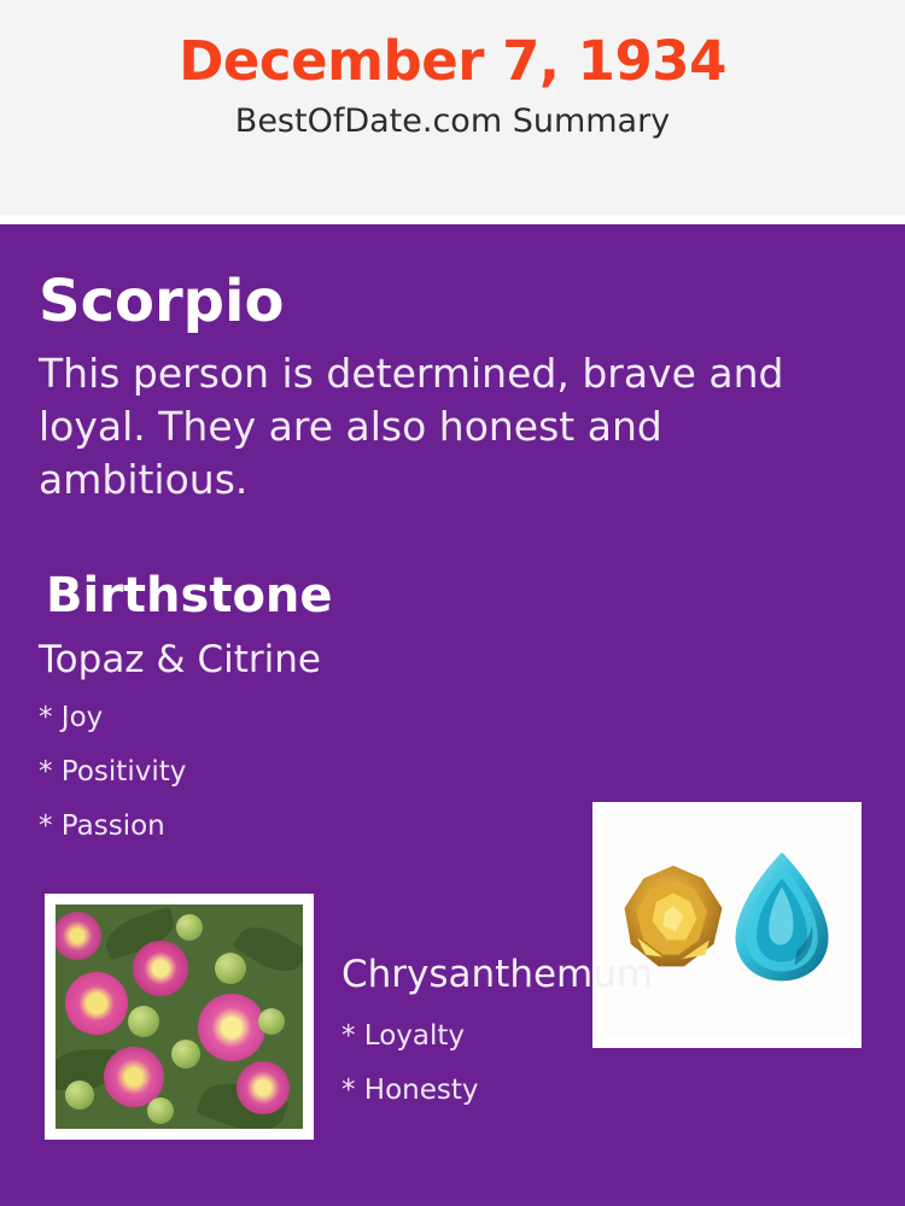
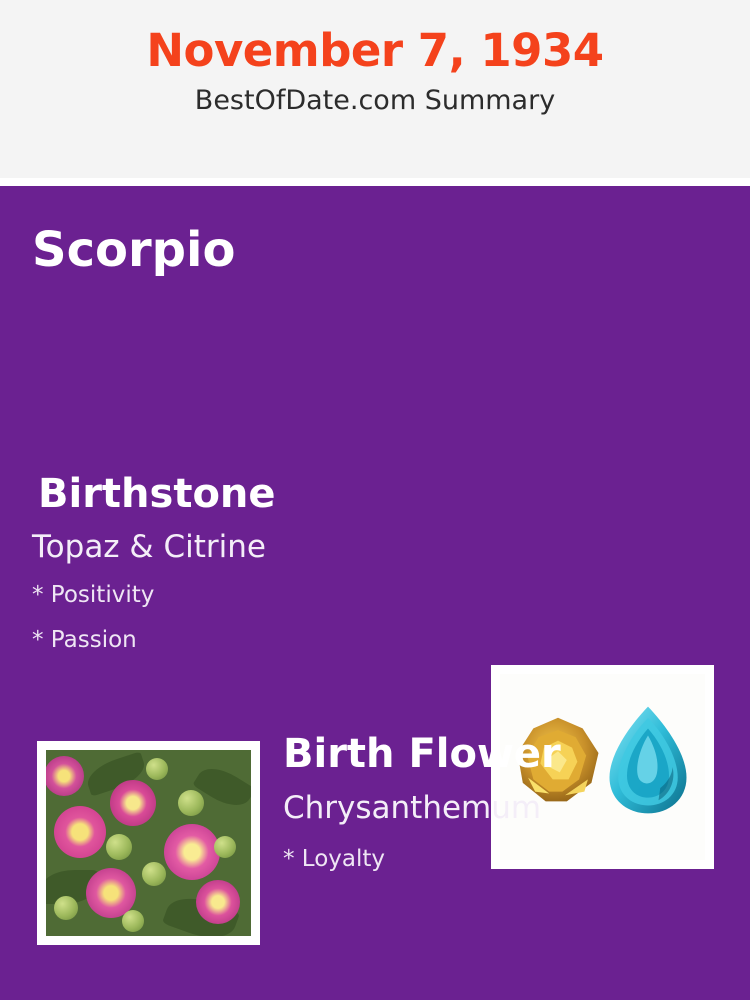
- December 7, 1934
+ November 7, 1934
  BestOfDate.com Summary
  Scorpio
- This person is determined, brave and loyal. They are also honest and ambitious.
  Birthstone
  Topaz & Citrine
- * Joy
  * Positivity
  * Passion
+ Birth Flower
  Chrysanthemum
  * Loyalty
- * Honesty
